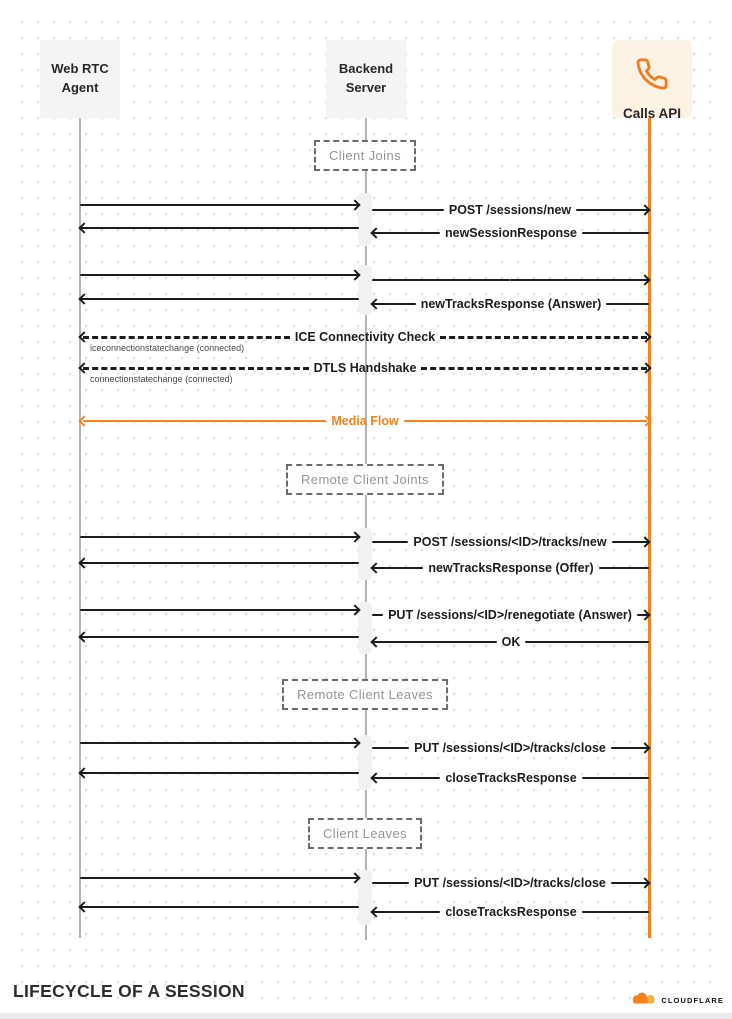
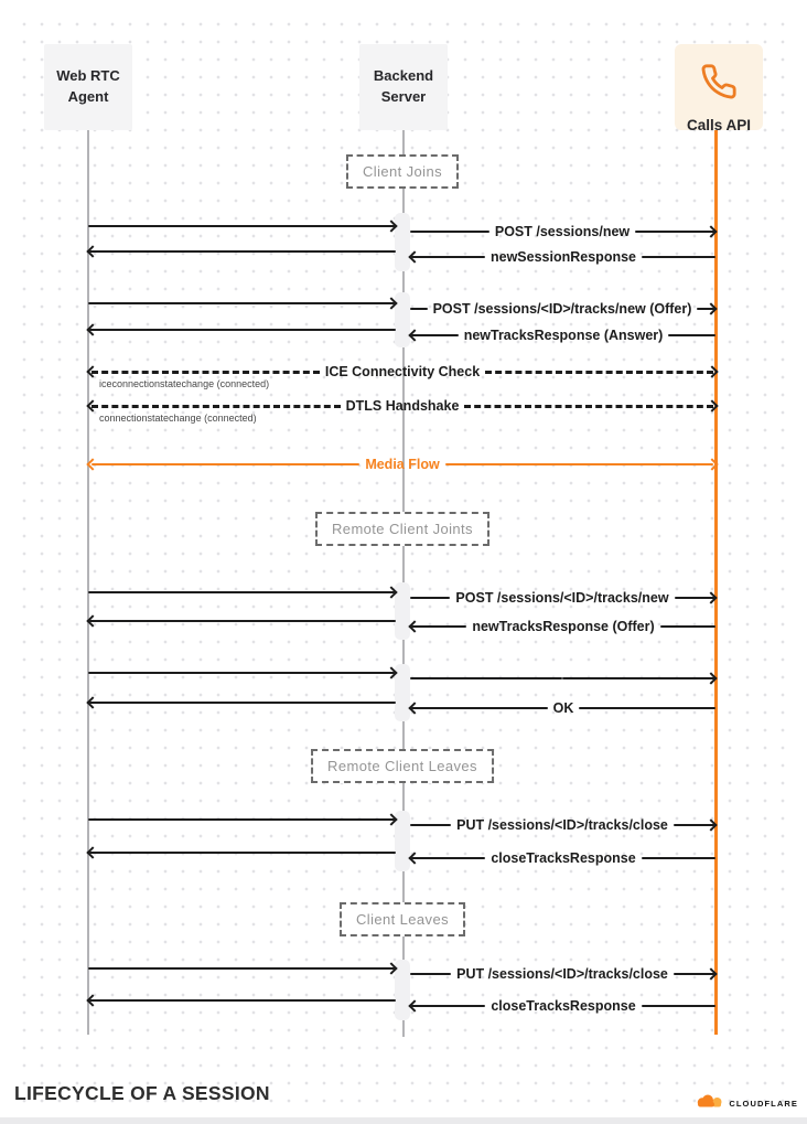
  Web RTC
  Agent
  Backend
  Server
  Calls API
  Client Joins
  Remote Client Joints
  Remote Client Leaves
  Client Leaves
  POST /sessions/new
  newSessionResponse
+ POST /sessions/<ID>/tracks/new (Offer)
  newTracksResponse (Answer)
  ICE Connectivity Check
  iceconnectionstatechange (connected)
  DTLS Handshake
  connectionstatechange (connected)
  Media Flow
  POST /sessions/<ID>/tracks/new
  newTracksResponse (Offer)
- PUT /sessions/<ID>/renegotiate (Answer)
  OK
  PUT /sessions/<ID>/tracks/close
  closeTracksResponse
  PUT /sessions/<ID>/tracks/close
  closeTracksResponse
  LIFECYCLE OF A SESSION
  CLOUDFLARE
